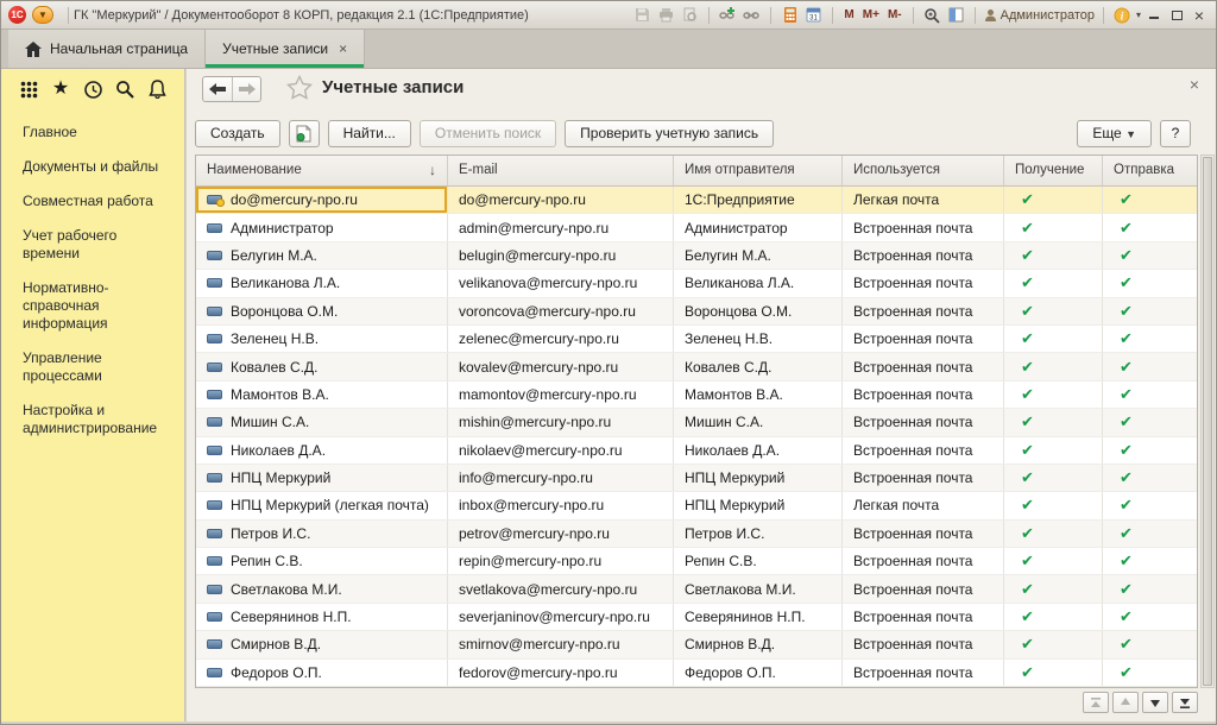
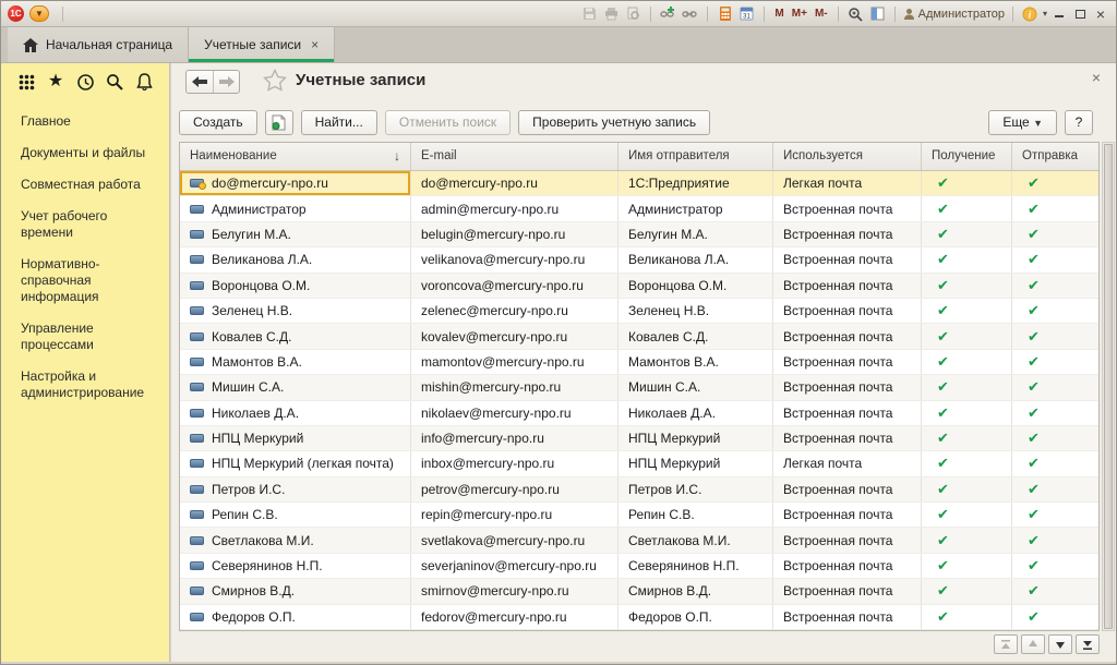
  1С
  ▼
- ГК "Меркурий" / Документооборот 8 КОРП, редакция 2.1 (1С:Предприятие)
  M
  M+
  M-
  Администратор
  i
  ▾
  ×
  Начальная страница
  Учетные записи
  ×
  ★
  Главное
  Документы и файлы
  Совместная работа
  Учет рабочего времени
  Нормативно-справочная информация
  Управление процессами
  Настройка и администрирование
  Учетные записи
  ×
  Создать
  Найти...
  Отменить поиск
  Проверить учетную запись
  Еще ▼
  ?
  Наименование
  ↓
  E-mail
  Имя отправителя
  Используется
  Получение
  Отправка
  do@mercury-npo.ru
  do@mercury-npo.ru
  1С:Предприятие
  Легкая почта
  ✔
  ✔
  Администратор
  admin@mercury-npo.ru
  Администратор
  Встроенная почта
  ✔
  ✔
  Белугин М.А.
  belugin@mercury-npo.ru
  Белугин М.А.
  Встроенная почта
  ✔
  ✔
  Великанова Л.А.
  velikanova@mercury-npo.ru
  Великанова Л.А.
  Встроенная почта
  ✔
  ✔
  Воронцова О.М.
  voroncova@mercury-npo.ru
  Воронцова О.М.
  Встроенная почта
  ✔
  ✔
  Зеленец Н.В.
  zelenec@mercury-npo.ru
  Зеленец Н.В.
  Встроенная почта
  ✔
  ✔
  Ковалев С.Д.
  kovalev@mercury-npo.ru
  Ковалев С.Д.
  Встроенная почта
  ✔
  ✔
  Мамонтов В.А.
  mamontov@mercury-npo.ru
  Мамонтов В.А.
  Встроенная почта
  ✔
  ✔
  Мишин С.А.
  mishin@mercury-npo.ru
  Мишин С.А.
  Встроенная почта
  ✔
  ✔
  Николаев Д.А.
  nikolaev@mercury-npo.ru
  Николаев Д.А.
  Встроенная почта
  ✔
  ✔
  НПЦ Меркурий
  info@mercury-npo.ru
  НПЦ Меркурий
  Встроенная почта
  ✔
  ✔
  НПЦ Меркурий (легкая почта)
  inbox@mercury-npo.ru
  НПЦ Меркурий
  Легкая почта
  ✔
  ✔
  Петров И.С.
  petrov@mercury-npo.ru
  Петров И.С.
  Встроенная почта
  ✔
  ✔
  Репин С.В.
  repin@mercury-npo.ru
  Репин С.В.
  Встроенная почта
  ✔
  ✔
  Светлакова М.И.
  svetlakova@mercury-npo.ru
  Светлакова М.И.
  Встроенная почта
  ✔
  ✔
  Северянинов Н.П.
  severjaninov@mercury-npo.ru
  Северянинов Н.П.
  Встроенная почта
  ✔
  ✔
  Смирнов В.Д.
  smirnov@mercury-npo.ru
  Смирнов В.Д.
  Встроенная почта
  ✔
  ✔
  Федоров О.П.
  fedorov@mercury-npo.ru
  Федоров О.П.
  Встроенная почта
  ✔
  ✔
